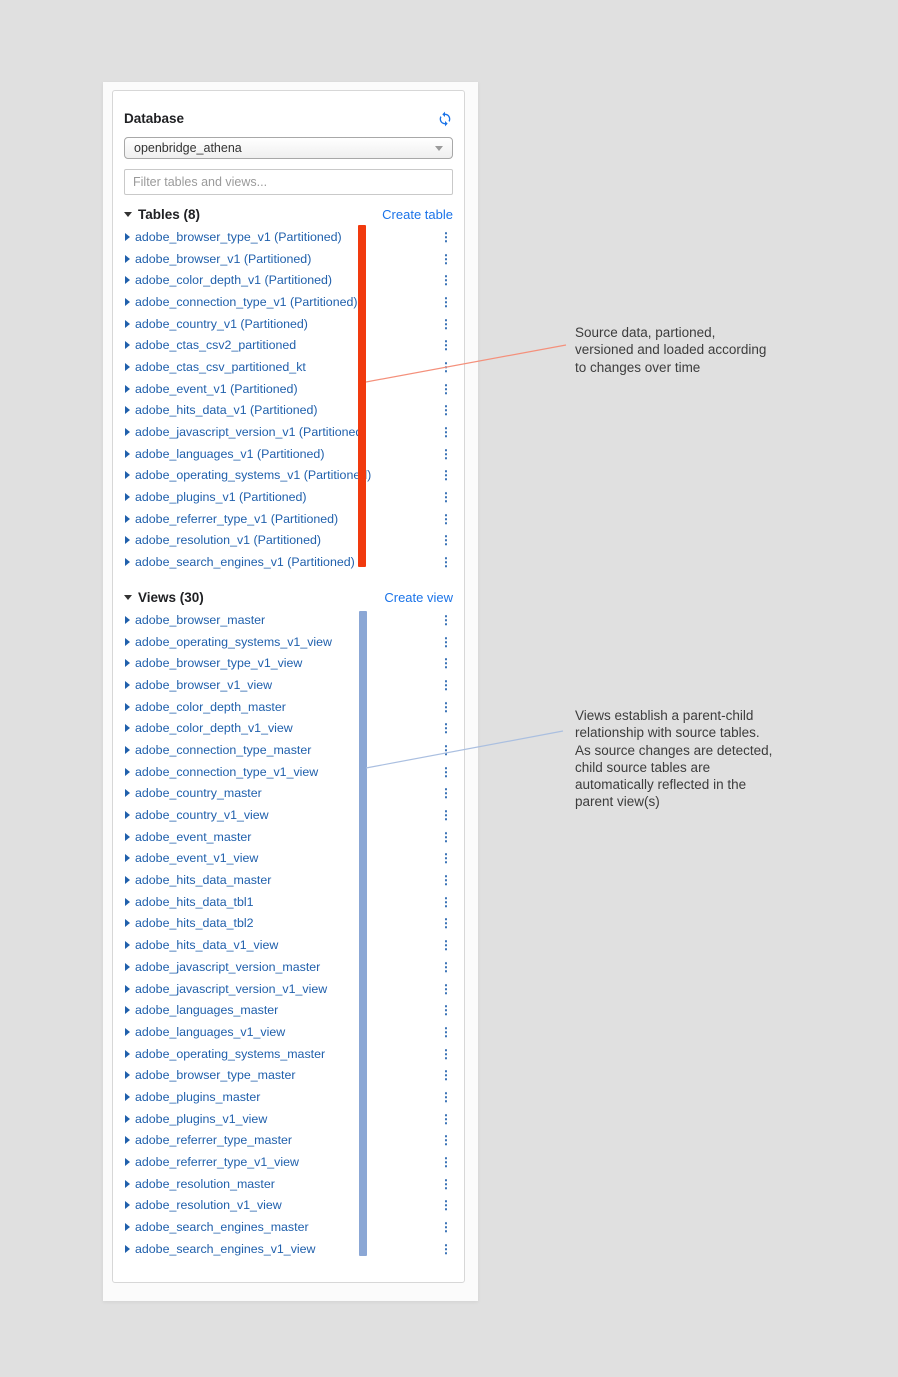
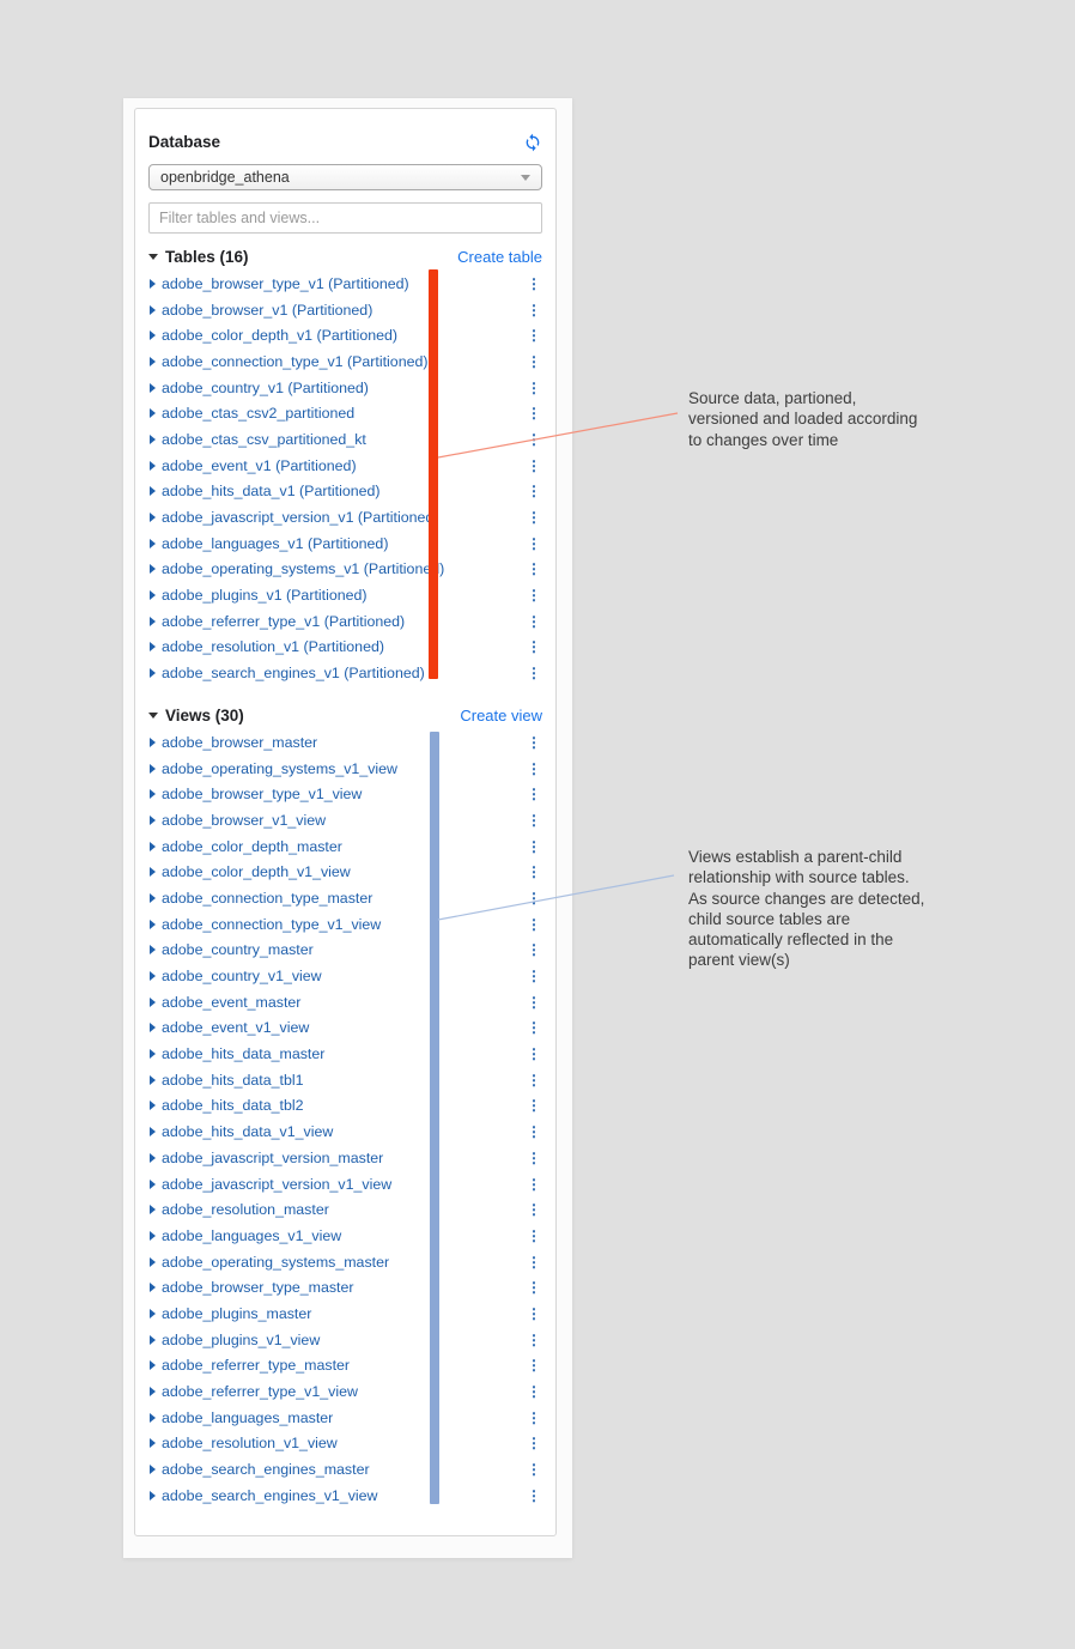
  Database
  openbridge_athena
  Filter tables and views...
- Tables (8)
+ Tables (16)
  Create table
  adobe_browser_type_v1 (Partitioned)
  ⋮
  adobe_browser_v1 (Partitioned)
  ⋮
  adobe_color_depth_v1 (Partitioned)
  ⋮
  adobe_connection_type_v1 (Partitioned)
  ⋮
  adobe_country_v1 (Partitioned)
  ⋮
  adobe_ctas_csv2_partitioned
  ⋮
  adobe_ctas_csv_partitioned_kt
  adobe_event_v1 (Partitioned)
  ⋮
  adobe_hits_data_v1 (Partitioned)
  ⋮
  adobe_javascript_version_v1 (Partitione
  ⋮
  adobe_languages_v1 (Partitioned)
  ⋮
  adobe_operating_systems_v1 (Partitione)
  ⋮
  adobe_plugins_v1 (Partitioned)
  ⋮
  adobe_referrer_type_v1 (Partitioned)
  ⋮
  adobe_resolution_v1 (Partitioned)
  ⋮
  adobe_search_engines_v1 (Partitioned)
  ⋮
  Views (30)
  Create view
  adobe_browser_master
  ⋮
  adobe_operating_systems_v1_view
  ⋮
  adobe_browser_type_v1_view
  ⋮
  adobe_browser_v1_view
  ⋮
  adobe_color_depth_master
  ⋮
  adobe_color_depth_v1_view
  ⋮
  adobe_connection_type_master
  ⋮
  adobe_connection_type_v1_view
  ⋮
  adobe_country_master
  ⋮
  adobe_country_v1_view
  ⋮
  adobe_event_master
  ⋮
  adobe_event_v1_view
  ⋮
  adobe_hits_data_master
  ⋮
  adobe_hits_data_tbl1
  ⋮
  adobe_hits_data_tbl2
  ⋮
  adobe_hits_data_v1_view
  ⋮
  adobe_javascript_version_master
  ⋮
  adobe_javascript_version_v1_view
  ⋮
- adobe_languages_master
+ adobe_resolution_master
  ⋮
  adobe_languages_v1_view
  ⋮
  adobe_operating_systems_master
  ⋮
  adobe_browser_type_master
  ⋮
  adobe_plugins_master
  ⋮
  adobe_plugins_v1_view
  ⋮
  adobe_referrer_type_master
  ⋮
  adobe_referrer_type_v1_view
  ⋮
- adobe_resolution_master
+ adobe_languages_master
  ⋮
  adobe_resolution_v1_view
  ⋮
  adobe_search_engines_master
  ⋮
  adobe_search_engines_v1_view
  ⋮
  Source data, partioned,
  versioned and loaded according
  to changes over time
  Views establish a parent-child
  relationship with source tables.
  As source changes are detected,
  child source tables are
  automatically reflected in the
  parent view(s)
